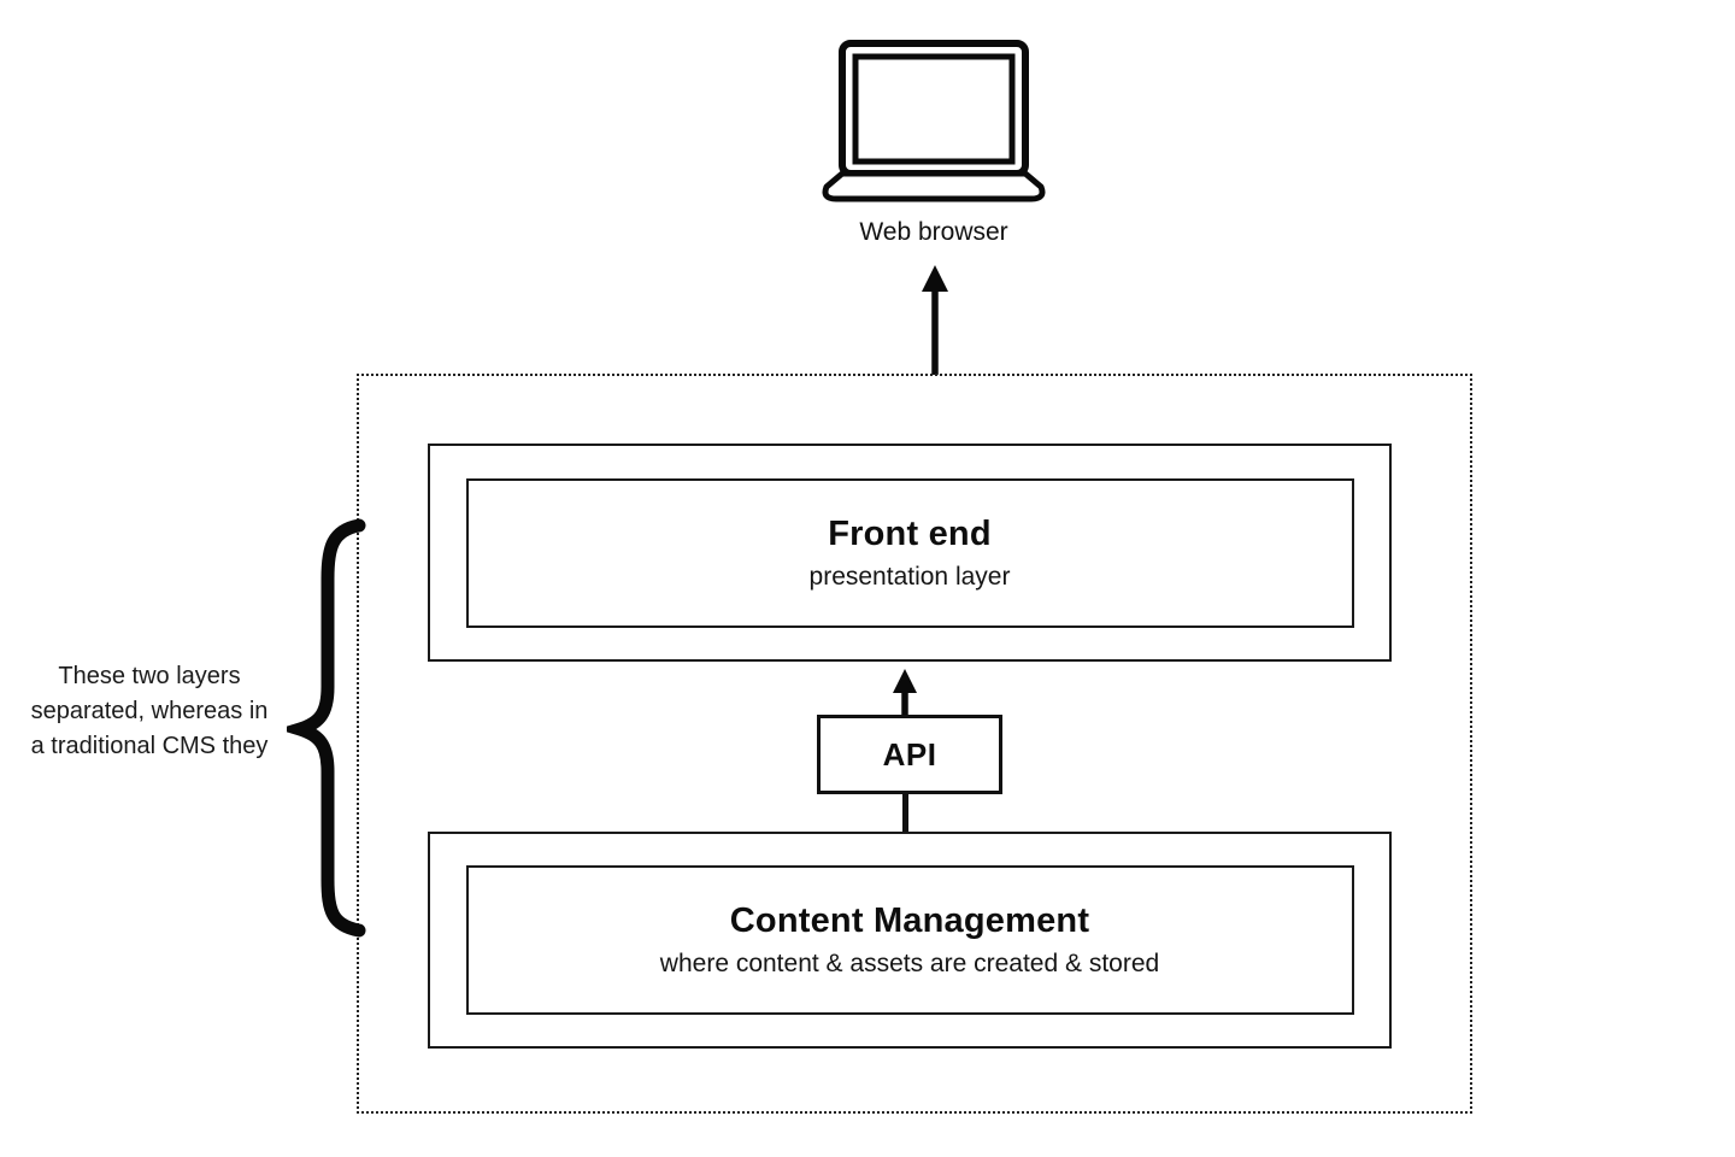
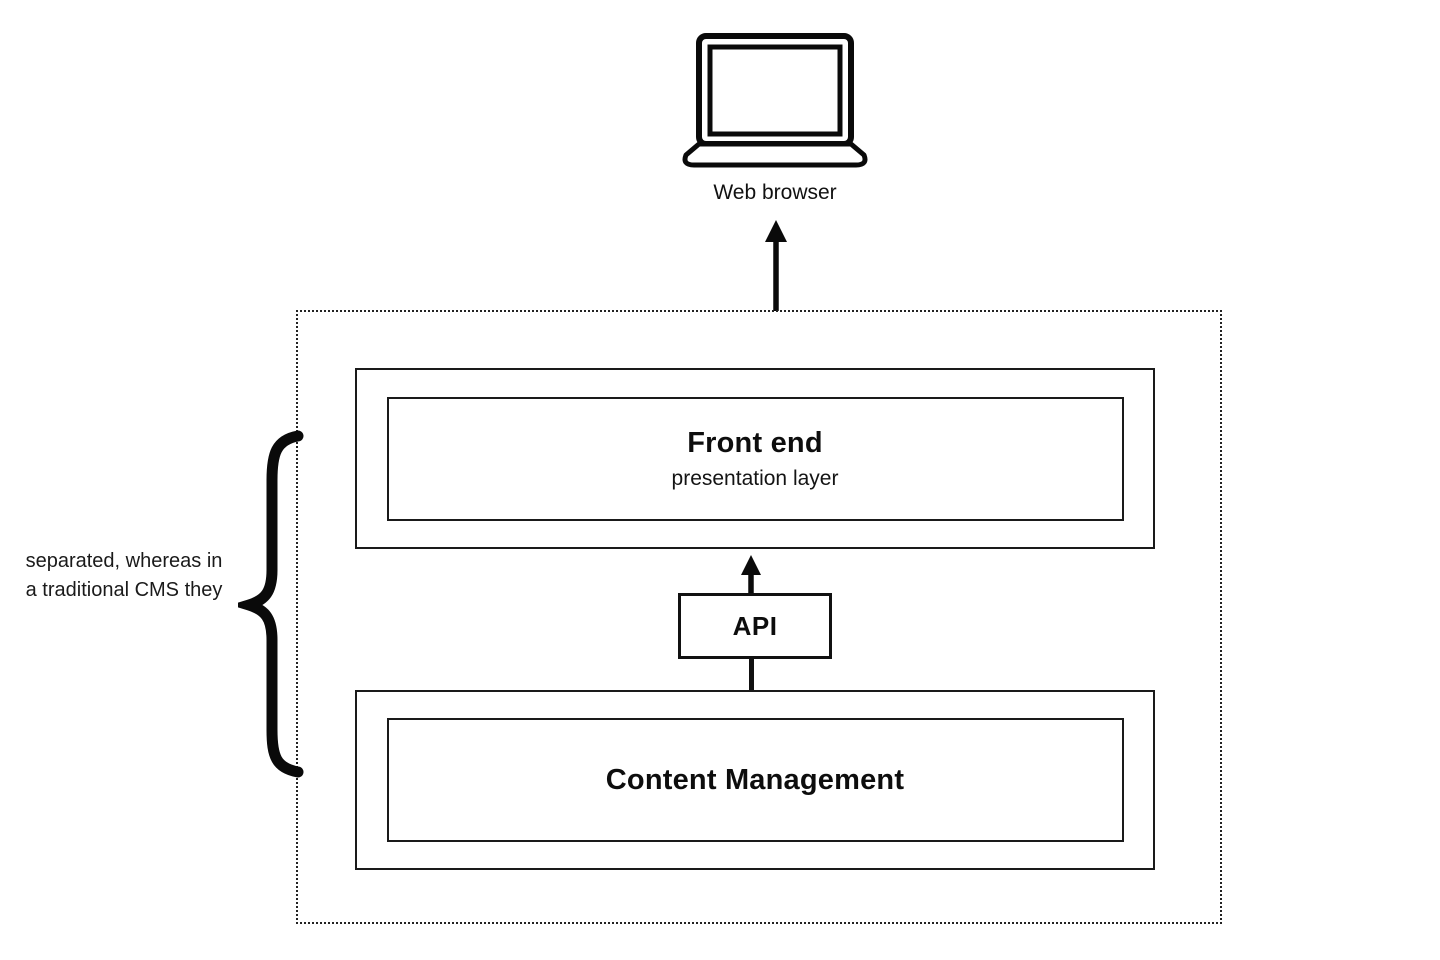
  Web browser
  Front end
  presentation layer
  API
  Content Management
- where content & assets are created & stored
- These two layers
  separated, whereas in
  a traditional CMS they
